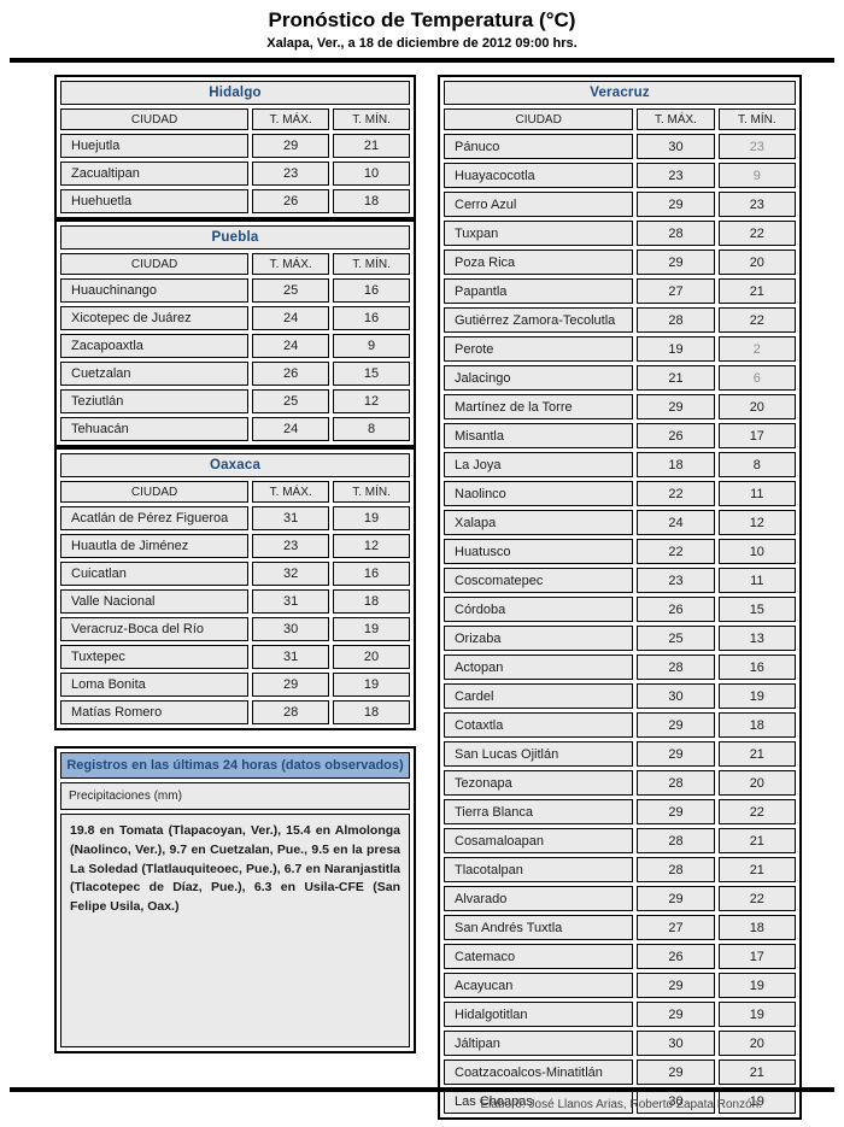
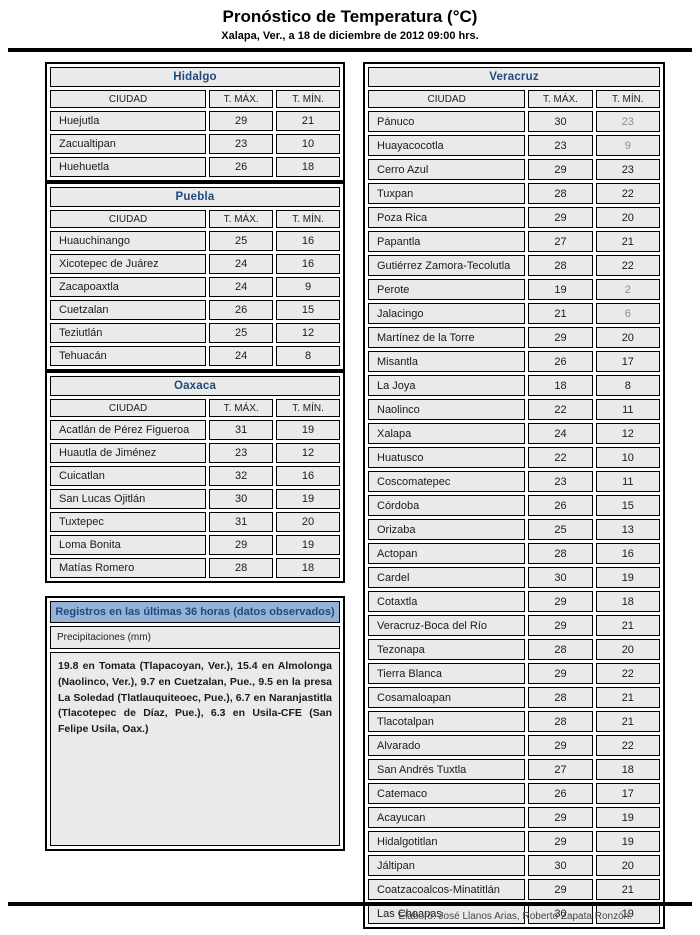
  Pronóstico de Temperatura (°C)
  Xalapa, Ver., a 18 de diciembre de 2012 09:00 hrs.
  Hidalgo
  CIUDAD	T. MÁX.	T. MÍN.
  Huejutla	29	21
  Zacualtipan	23	10
  Huehuetla	26	18
  Puebla
  CIUDAD	T. MÁX.	T. MÍN.
  Huauchinango	25	16
  Xicotepec de Juárez	24	16
  Zacapoaxtla	24	9
  Cuetzalan	26	15
  Teziutlán	25	12
  Tehuacán	24	8
  Oaxaca
  CIUDAD	T. MÁX.	T. MÍN.
  Acatlán de Pérez Figueroa	31	19
  Huautla de Jiménez	23	12
  Cuicatlan	32	16
- Valle Nacional	31	18
- Veracruz-Boca del Río	30	19
+ San Lucas Ojitlán	30	19
  Tuxtepec	31	20
  Loma Bonita	29	19
  Matías Romero	28	18
- Registros en las últimas 24 horas (datos observados)
+ Registros en las últimas 36 horas (datos observados)
  Precipitaciones (mm)
  19.8 en Tomata (Tlapacoyan, Ver.), 15.4 en Almolonga (Naolinco, Ver.), 9.7 en Cuetzalan, Pue., 9.5 en la presa La Soledad (Tlatlauquiteoec, Pue.), 6.7 en Naranjastitla (Tlacotepec de Díaz, Pue.), 6.3 en Usila-CFE (San Felipe Usila, Oax.)
  Veracruz
  CIUDAD	T. MÁX.	T. MÍN.
  Pánuco	30	23
  Huayacocotla	23	9
  Cerro Azul	29	23
  Tuxpan	28	22
  Poza Rica	29	20
  Papantla	27	21
  Gutiérrez Zamora-Tecolutla	28	22
  Perote	19	2
  Jalacingo	21	6
  Martínez de la Torre	29	20
  Misantla	26	17
  La Joya	18	8
  Naolinco	22	11
  Xalapa	24	12
  Huatusco	22	10
  Coscomatepec	23	11
  Córdoba	26	15
  Orizaba	25	13
  Actopan	28	16
  Cardel	30	19
  Cotaxtla	29	18
- San Lucas Ojitlán	29	21
+ Veracruz-Boca del Río	29	21
  Tezonapa	28	20
  Tierra Blanca	29	22
  Cosamaloapan	28	21
  Tlacotalpan	28	21
  Alvarado	29	22
  San Andrés Tuxtla	27	18
  Catemaco	26	17
  Acayucan	29	19
  Hidalgotitlan	29	19
  Jáltipan	30	20
  Coatzacoalcos-Minatitlán	29	21
  Las Choapas	30	19
  Elaboró: José Llanos Arias, Roberto Zapata Ronzón.
